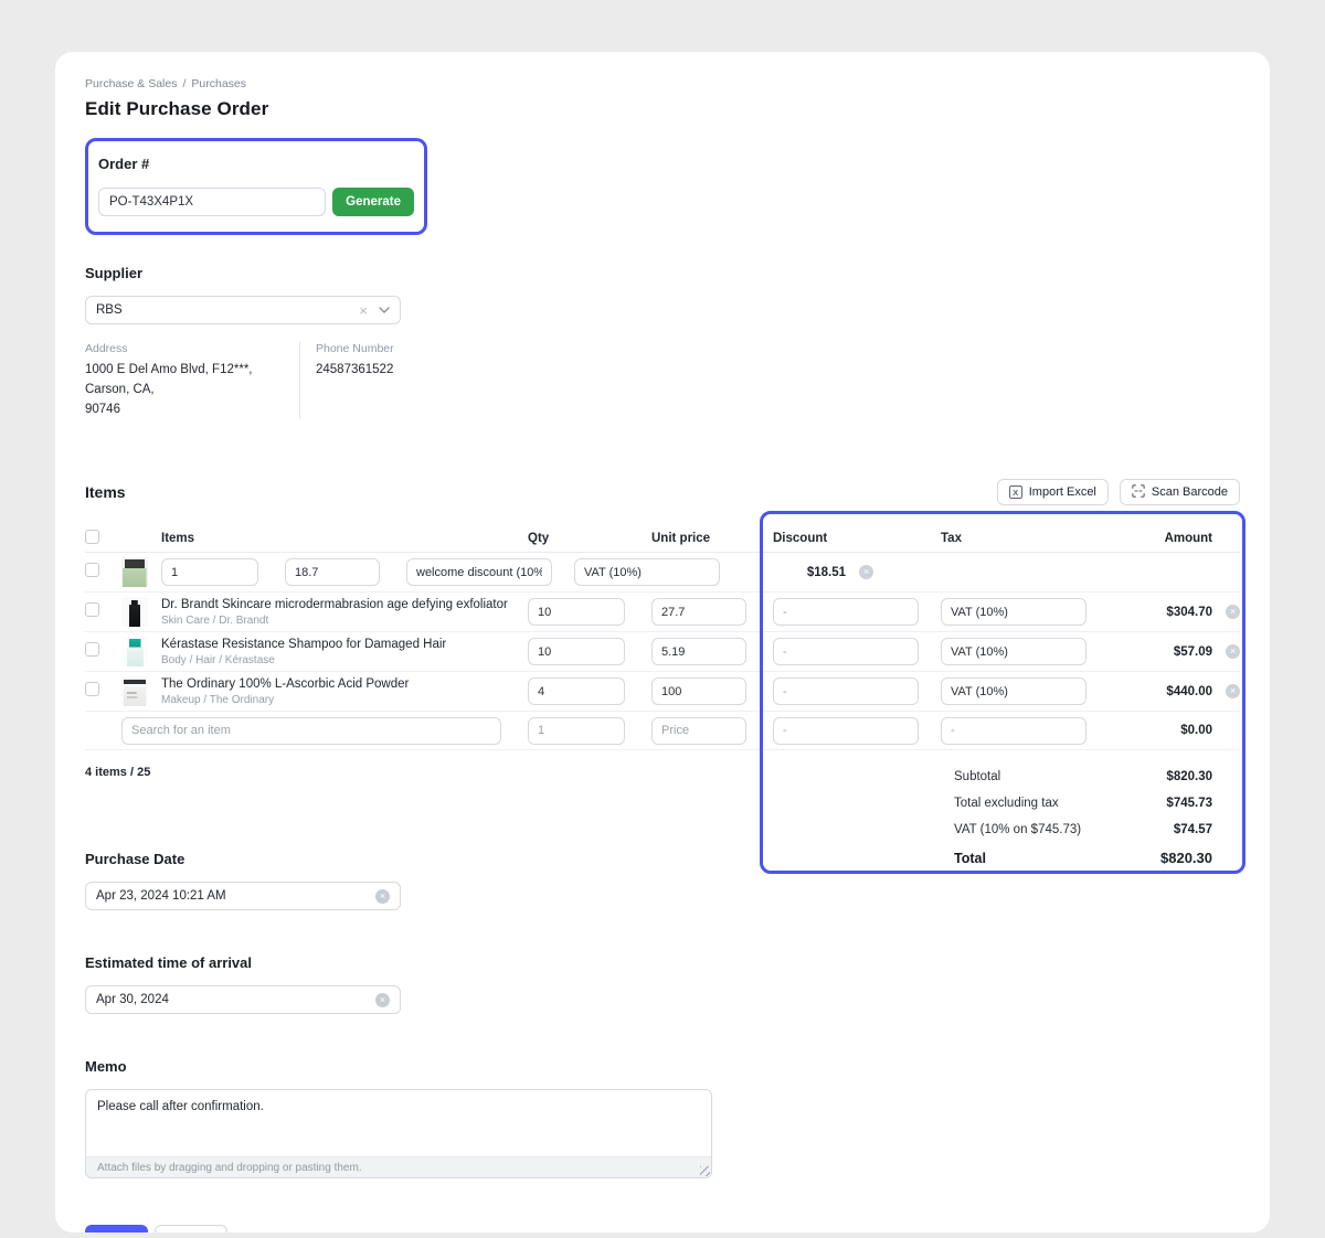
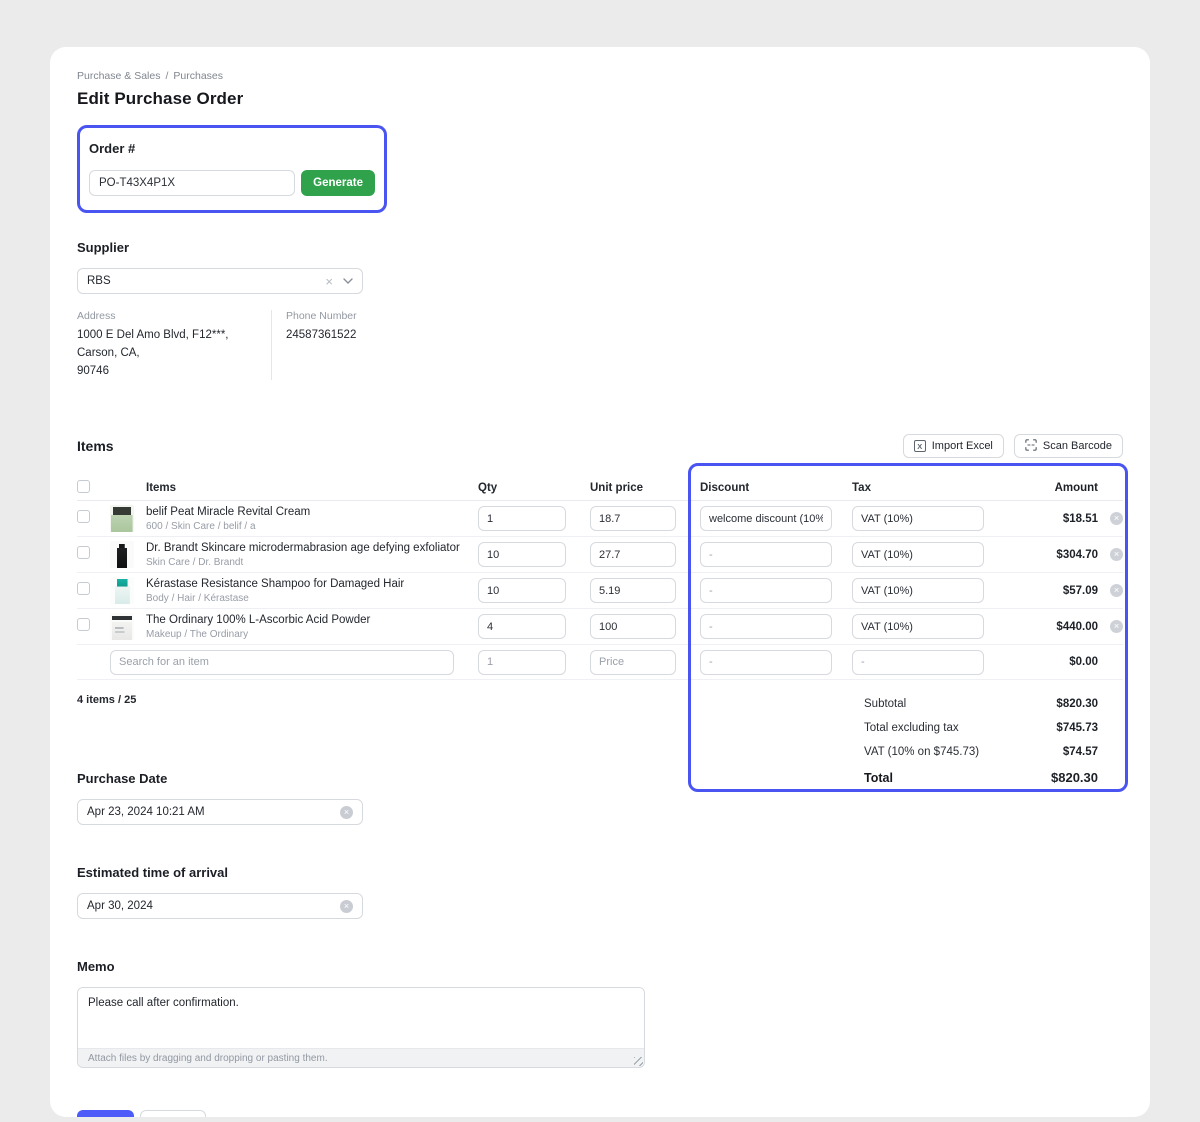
  Purchase & Sales
  /
  Purchases
  Edit Purchase Order
  Order #
  PO-T43X4P1X
  Generate
  Supplier
  RBS
  ×
  Address
  1000 E Del Amo Blvd, F12***, Carson, CA,
  90746
  Phone Number
  24587361522
  Items
  X
  Import Excel
  Scan Barcode
  Items
  Qty
  Unit price
  Discount
  Tax
  Amount
+ belif Peat Miracle Revital Cream
+ 600 / Skin Care / belif / a
  1
  18.7
  welcome discount (10%
  VAT (10%)
  $18.51
  ×
  Dr. Brandt Skincare microdermabrasion age defying exfoliator
  Skin Care / Dr. Brandt
  10
  27.7
  -
  VAT (10%)
  $304.70
  ×
  Kérastase Resistance Shampoo for Damaged Hair
  Body / Hair / Kérastase
  10
  5.19
  -
  VAT (10%)
  $57.09
  ×
  The Ordinary 100% L-Ascorbic Acid Powder
  Makeup / The Ordinary
  4
  100
  -
  VAT (10%)
  $440.00
  ×
  Search for an item
  1
  Price
  -
  -
  $0.00
  4 items / 25
  Subtotal
  $820.30
  Total excluding tax
  $745.73
  VAT (10% on $745.73)
  $74.57
  Total
  $820.30
  Purchase Date
  Apr 23, 2024 10:21 AM
  ×
  Estimated time of arrival
  Apr 30, 2024
  ×
  Memo
  Please call after confirmation.
  Attach files by dragging and dropping or pasting them.
